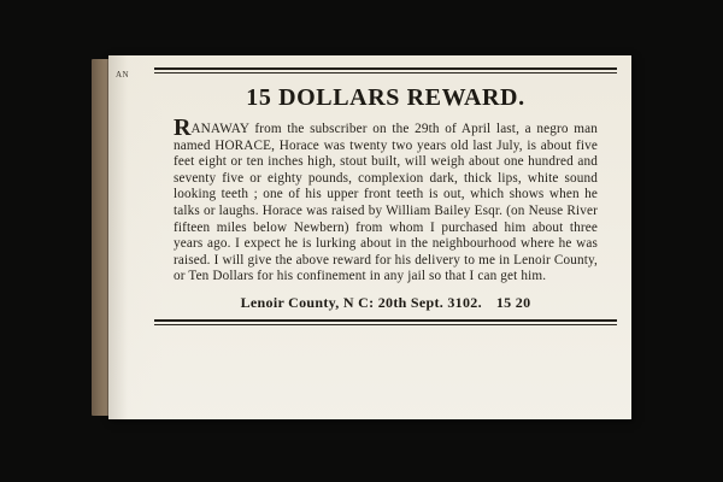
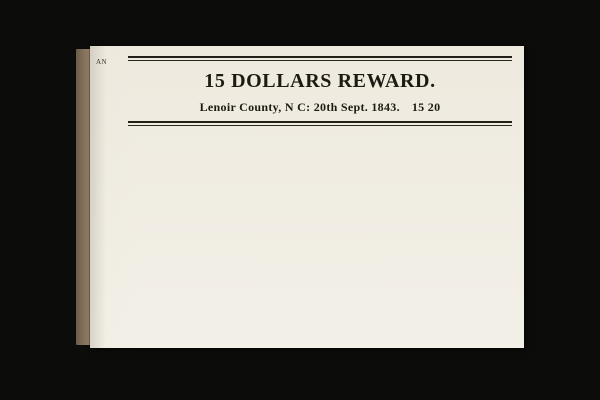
  AN
  15 DOLLARS REWARD.
- RANAWAY from the subscriber on the 29th of April last, a negro man named HORACE, Horace was twenty two years old last July, is about five feet eight or ten inches high, stout built, will weigh about one hundred and seventy five or eighty pounds, complexion dark, thick lips, white sound looking teeth ; one of his upper front teeth is out, which shows when he talks or laughs. Horace was raised by William Bailey Esqr. (on Neuse River fifteen miles below Newbern) from whom I purchased him about three years ago. I expect he is lurking about in the neighbourhood where he was raised. I will give the above reward for his delivery to me in Lenoir County, or Ten Dollars for his confinement in any jail so that I can get him.
- Lenoir County, N C: 20th Sept. 3102. 15 20
+ Lenoir County, N C: 20th Sept. 1843. 15 20
